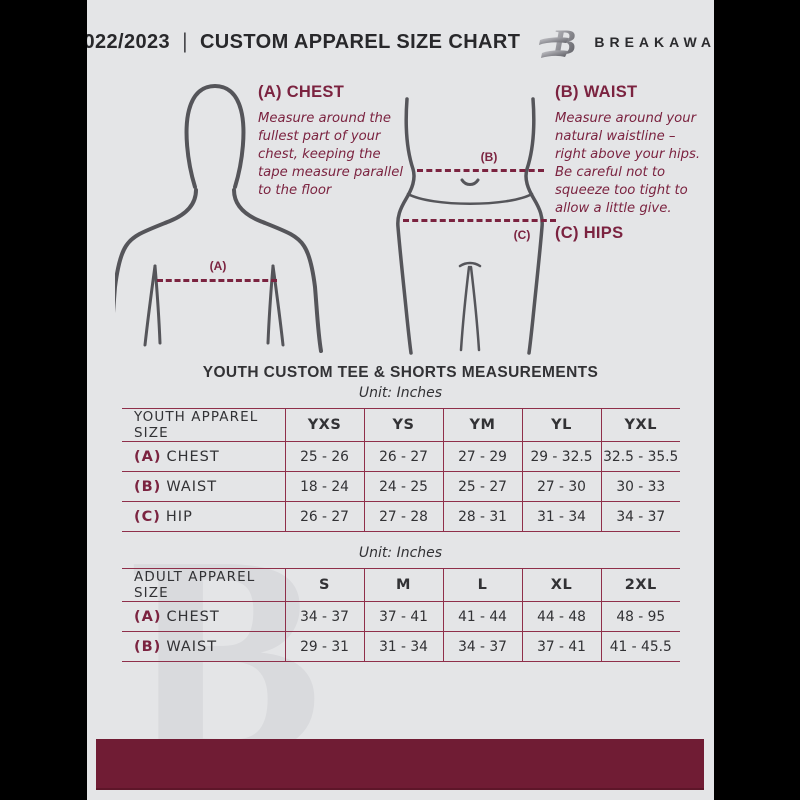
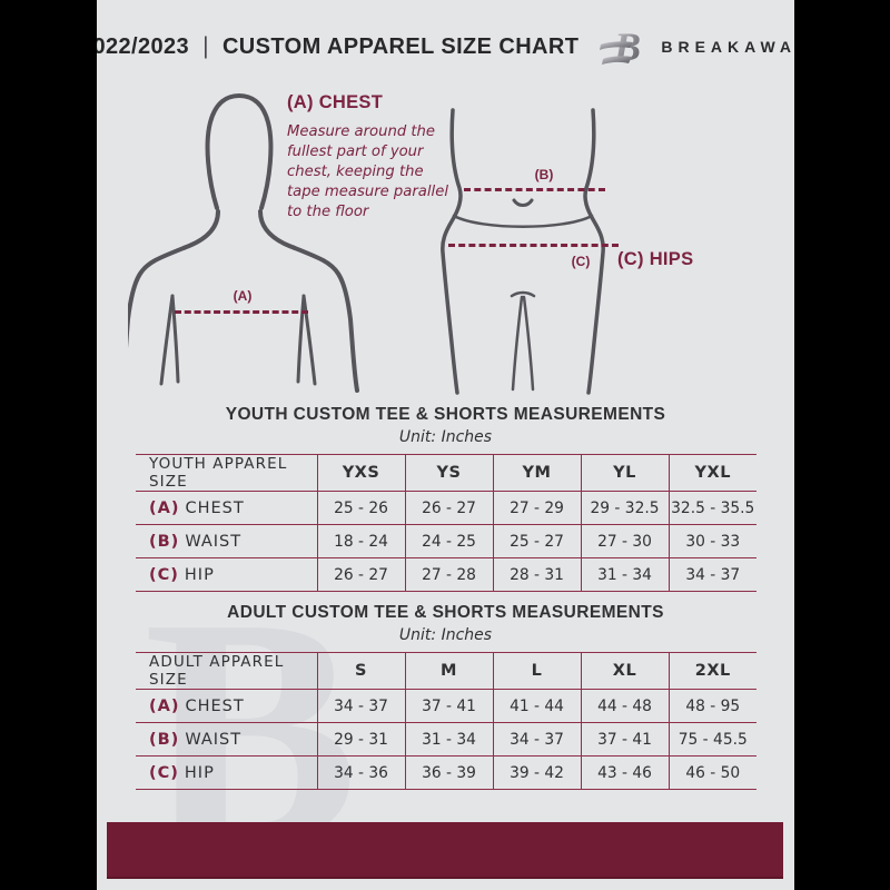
  B
  022/2023
  |
  CUSTOM APPAREL SIZE CHART
  BREAKAWA
  (A)
  (B)
  (C)
  (A) CHEST
  Measure around the fullest part of your chest, keeping the tape measure parallel to the floor
- (B) WAIST
- Measure around your natural waistline – right above your hips. Be careful not to squeeze too tight to allow a little give.
  (C) HIPS
  YOUTH CUSTOM TEE & SHORTS MEASUREMENTS
  Unit: Inches
  YOUTH APPAREL SIZE	YXS	YS	YM	YL	YXL
  (A) CHEST	25 - 26	26 - 27	27 - 29	29 - 32.5	32.5 - 35.5
  (B) WAIST	18 - 24	24 - 25	25 - 27	27 - 30	30 - 33
  (C) HIP	26 - 27	27 - 28	28 - 31	31 - 34	34 - 37
+ ADULT CUSTOM TEE & SHORTS MEASUREMENTS
  Unit: Inches
  ADULT APPAREL SIZE	S	M	L	XL	2XL
  (A) CHEST	34 - 37	37 - 41	41 - 44	44 - 48	48 - 95
- (B) WAIST	29 - 31	31 - 34	34 - 37	37 - 41	41 - 45.5
+ (B) WAIST	29 - 31	31 - 34	34 - 37	37 - 41	75 - 45.5
+ (C) HIP	34 - 36	36 - 39	39 - 42	43 - 46	46 - 50
